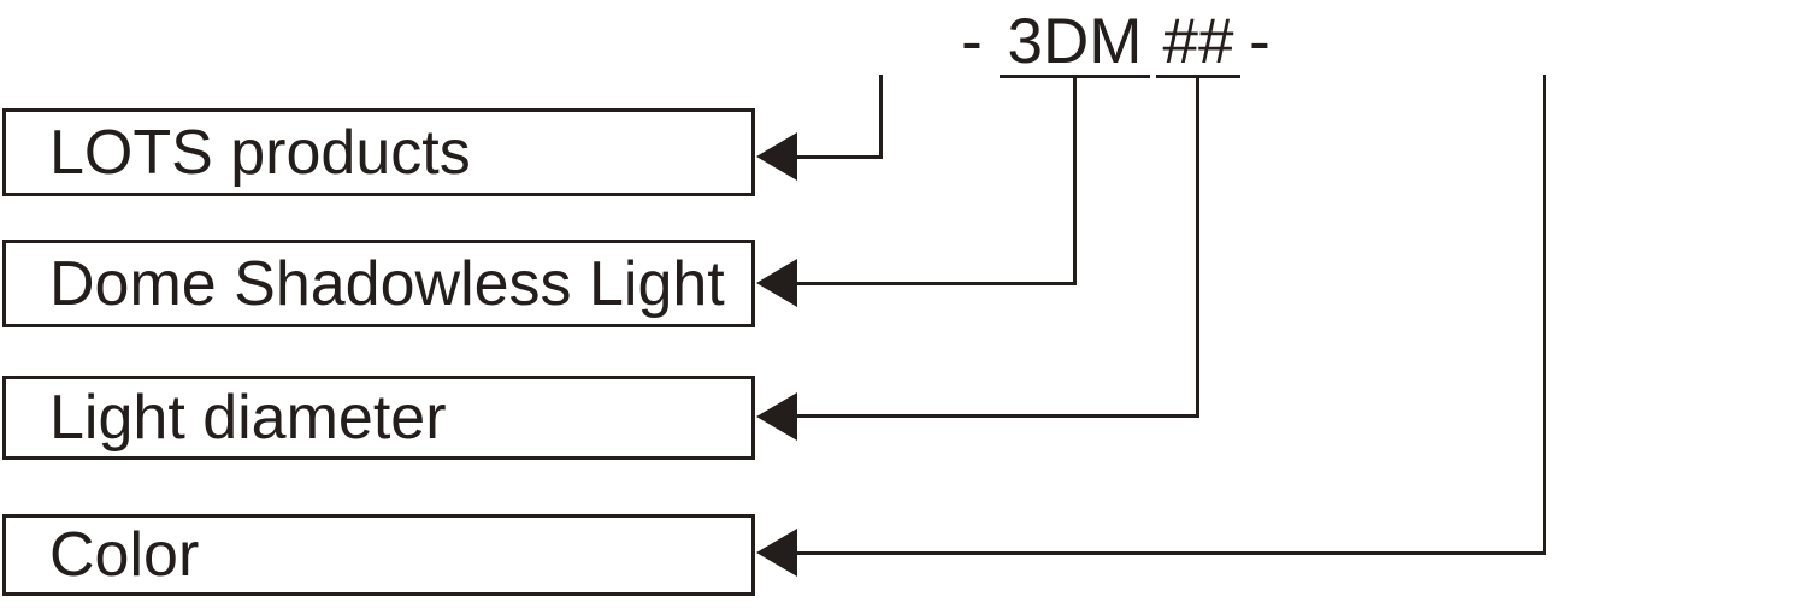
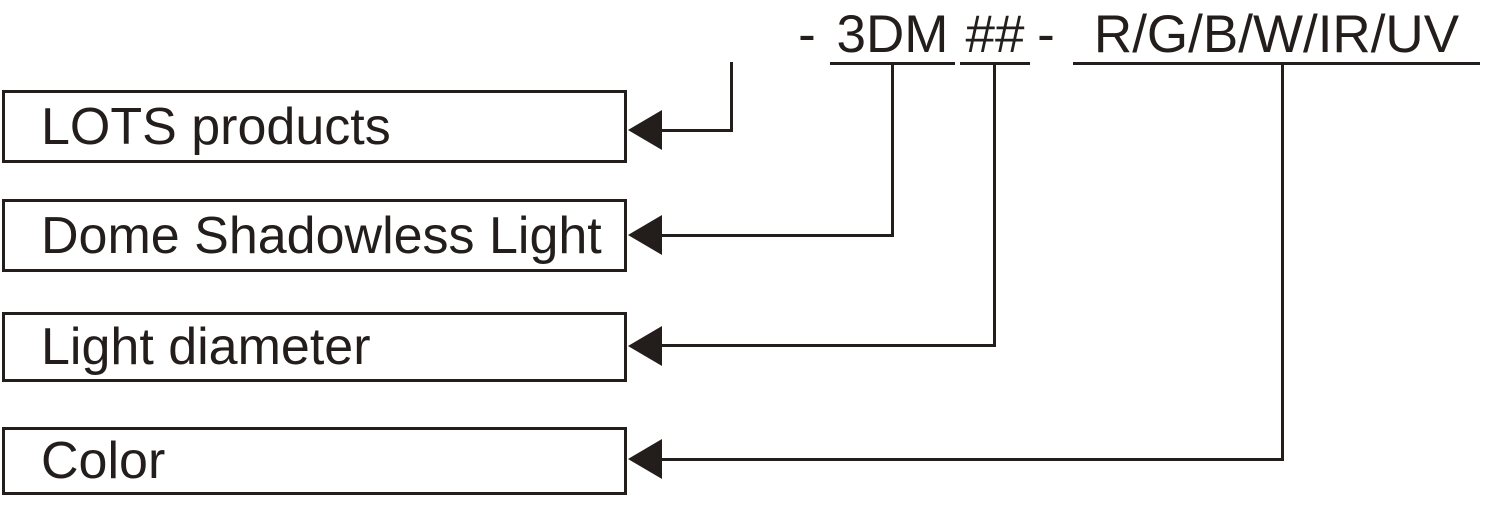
  -
  3DM
  ##
  -
+ R/G/B/W/IR/UV
  LOTS products
  Dome Shadowless Light
  Light diameter
  Color
